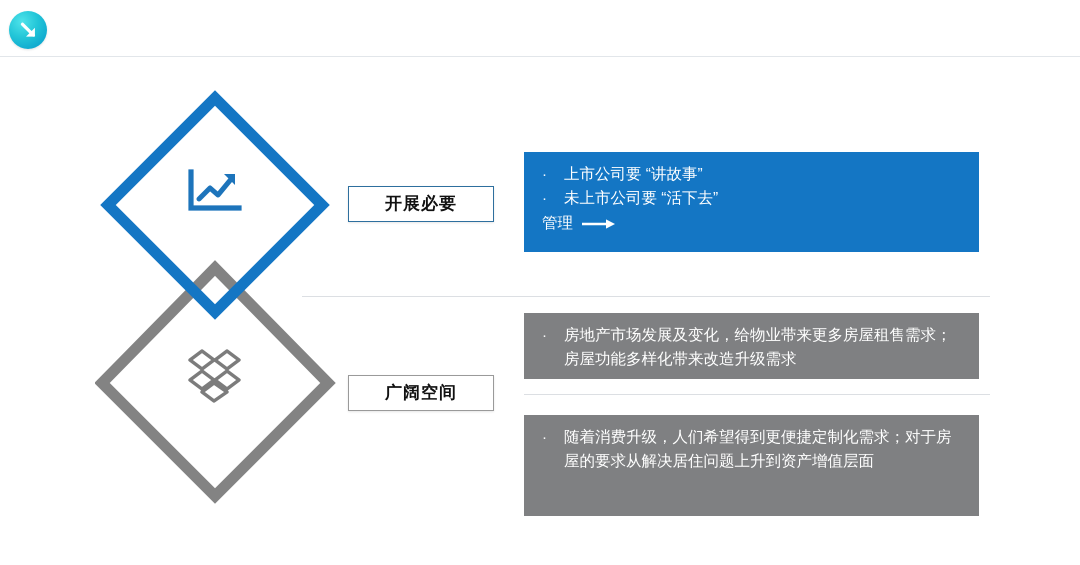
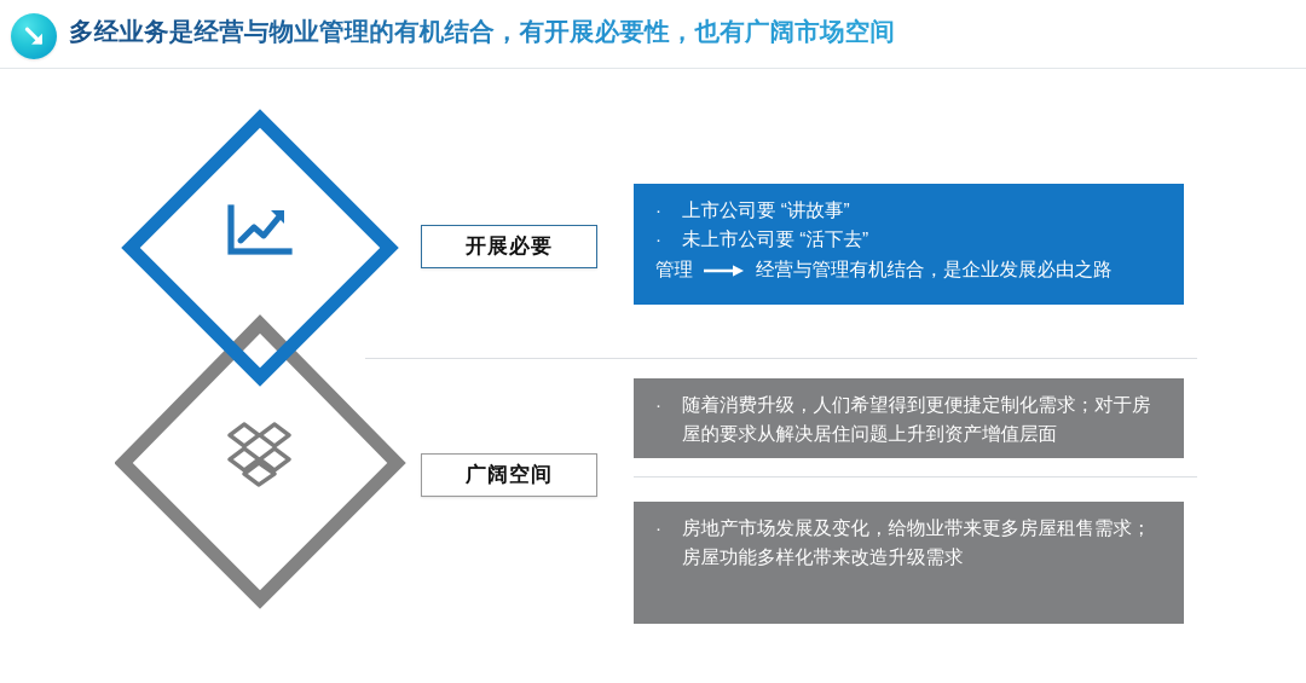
+ 多经业务是经营与物业管理的有机结合，有开展必要性，也有广阔市场空间
  开展必要
  广阔空间
  ·
  上市公司要 “讲故事”
  ·
  未上市公司要 “活下去”
  管理
+ 经营与管理有机结合，是企业发展必由之路
  ·
- 房地产市场发展及变化，给物业带来更多房屋租售需求；房屋功能多样化带来改造升级需求
+ 随着消费升级，人们希望得到更便捷定制化需求；对于房屋的要求从解决居住问题上升到资产增值层面
  ·
- 随着消费升级，人们希望得到更便捷定制化需求；对于房屋的要求从解决居住问题上升到资产增值层面
+ 房地产市场发展及变化，给物业带来更多房屋租售需求；房屋功能多样化带来改造升级需求
